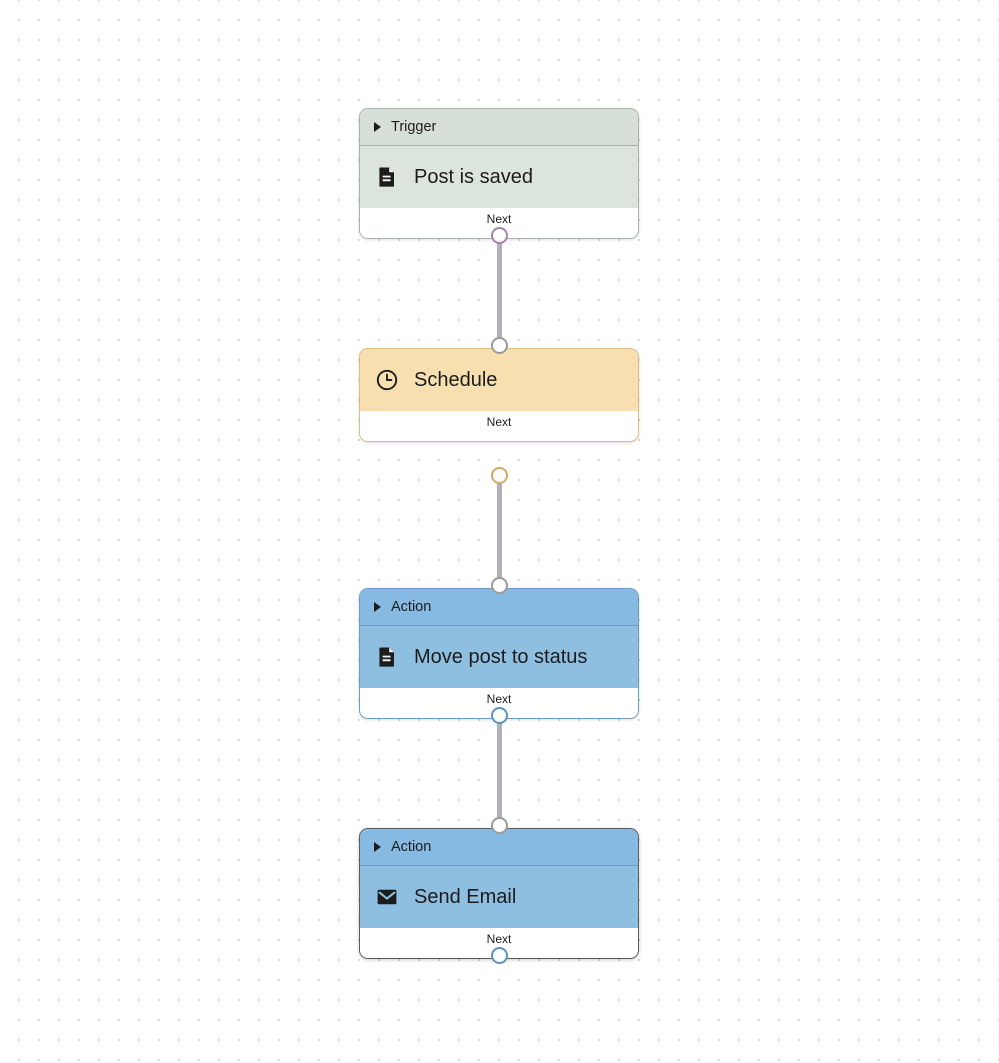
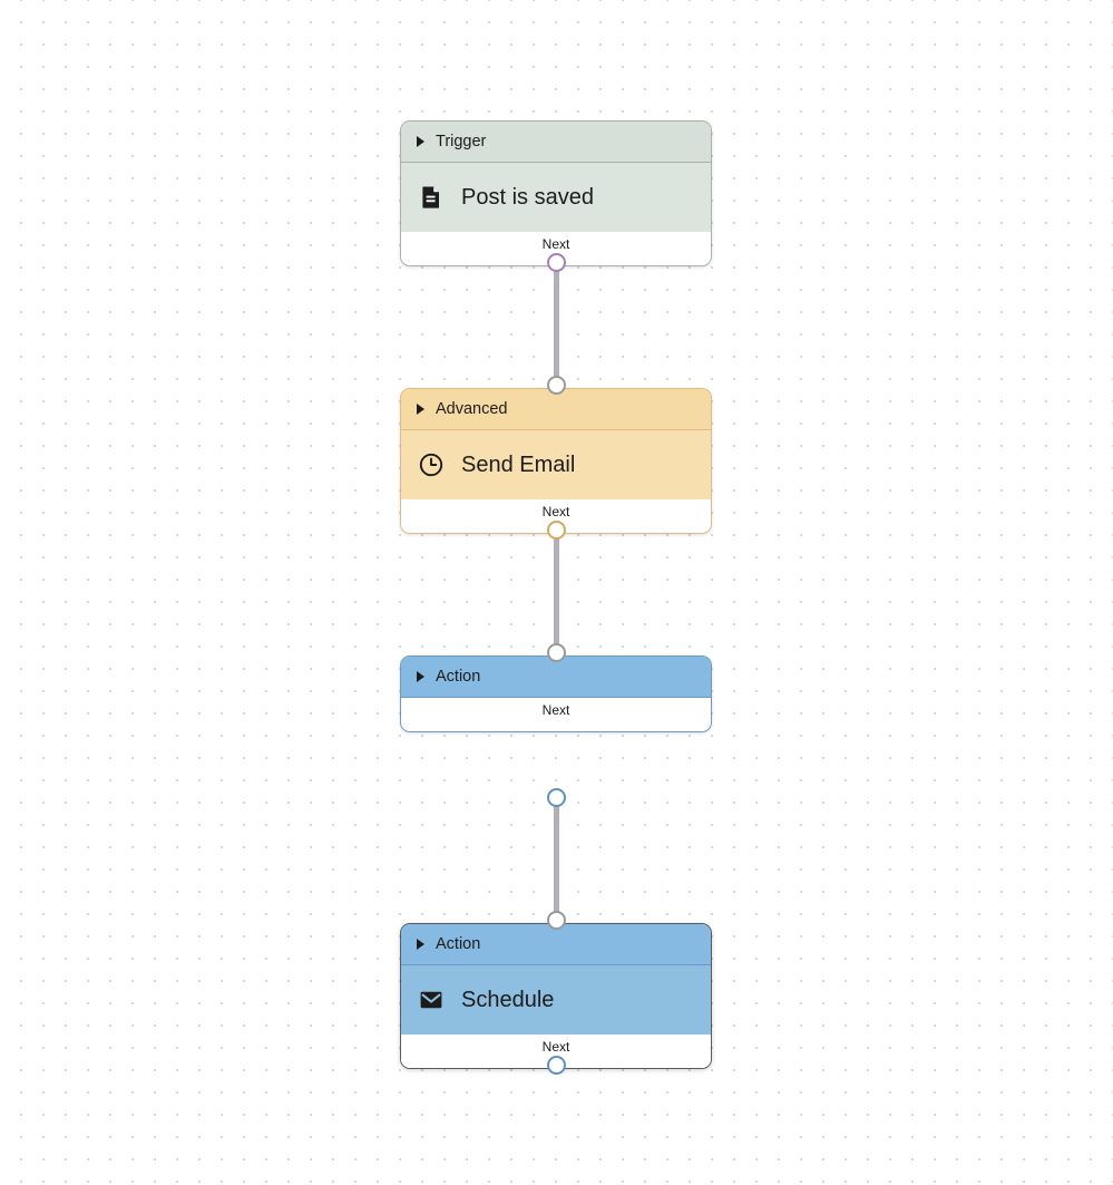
  Trigger
  Post is saved
  Next
+ Advanced
- Schedule
+ Send Email
  Next
  Action
- Move post to status
  Next
  Action
- Send Email
+ Schedule
  Next
